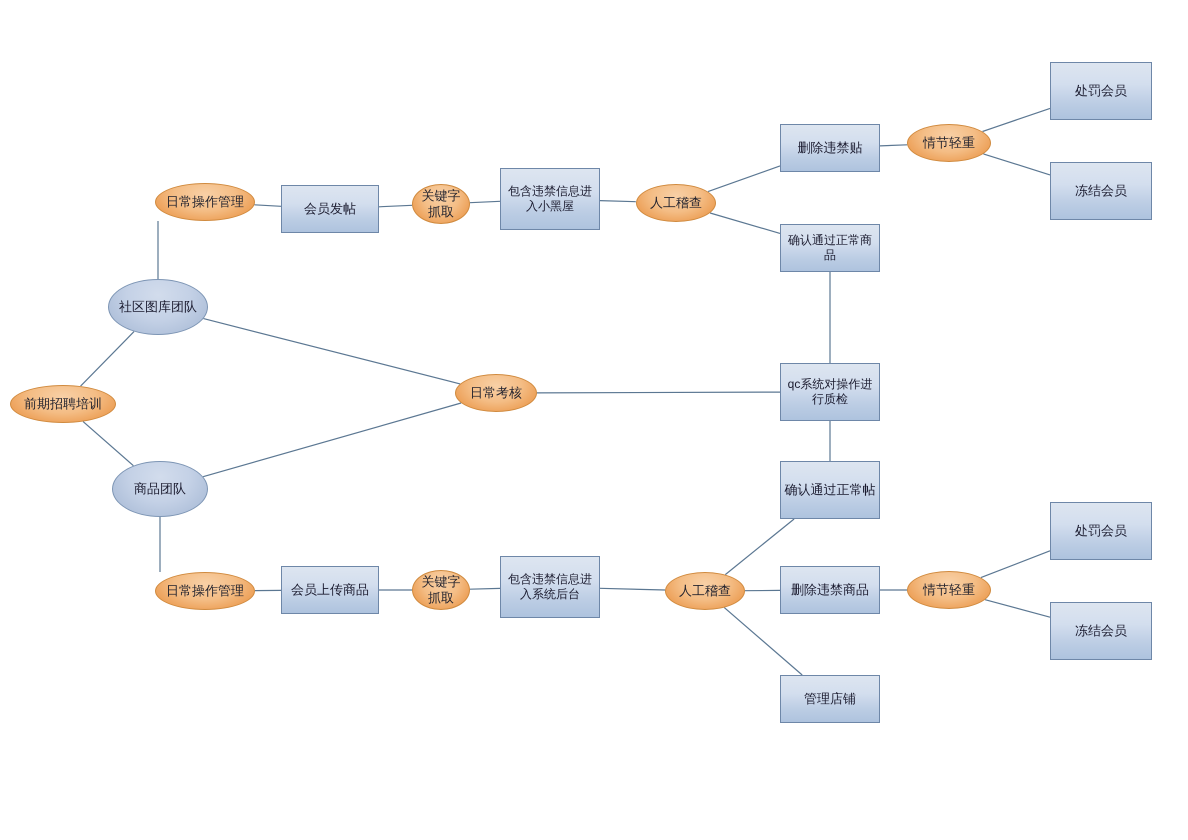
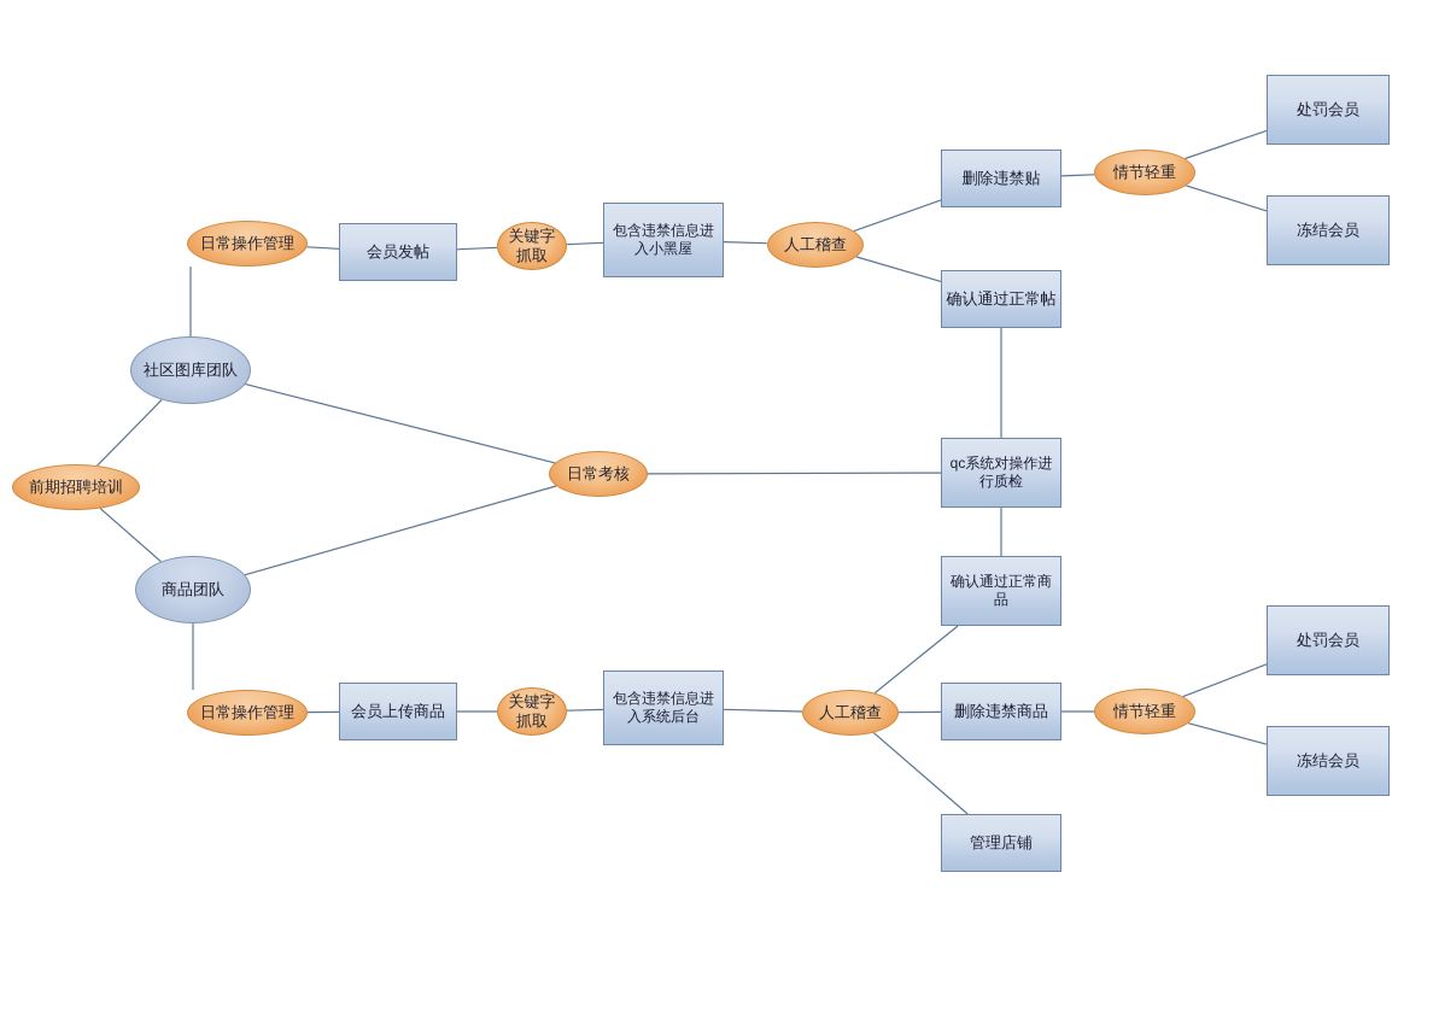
  前期招聘培训
  社区图库团队
  商品团队
  日常操作管理
  日常操作管理
  会员发帖
  会员上传商品
  关键字
  抓取
  关键字
  抓取
  包含违禁信息进入小黑屋
  包含违禁信息进入系统后台
  人工稽查
  人工稽查
  日常考核
  删除违禁贴
- 确认通过正常商品
+ 确认通过正常帖
  qc系统对操作进行质检
- 确认通过正常帖
+ 确认通过正常商品
  删除违禁商品
  管理店铺
  情节轻重
  情节轻重
  处罚会员
  冻结会员
  处罚会员
  冻结会员
